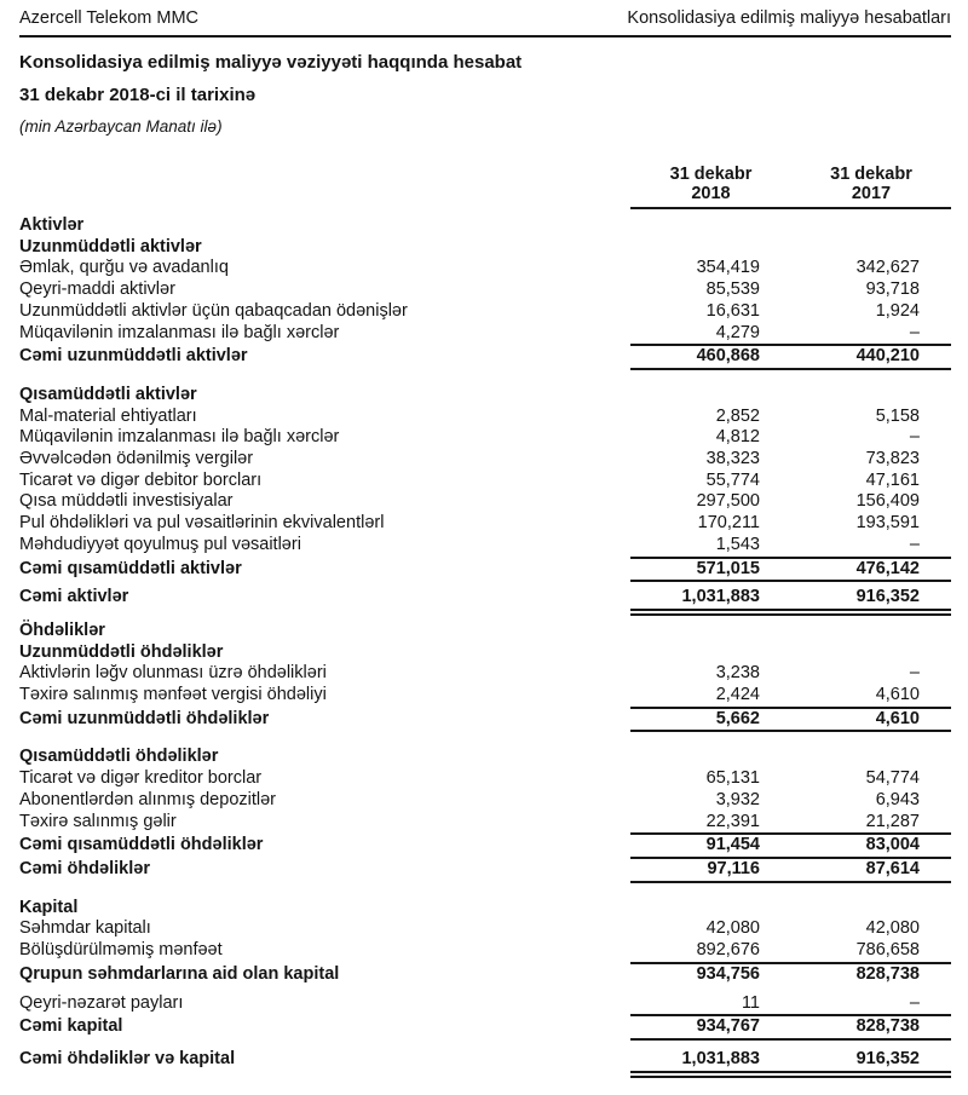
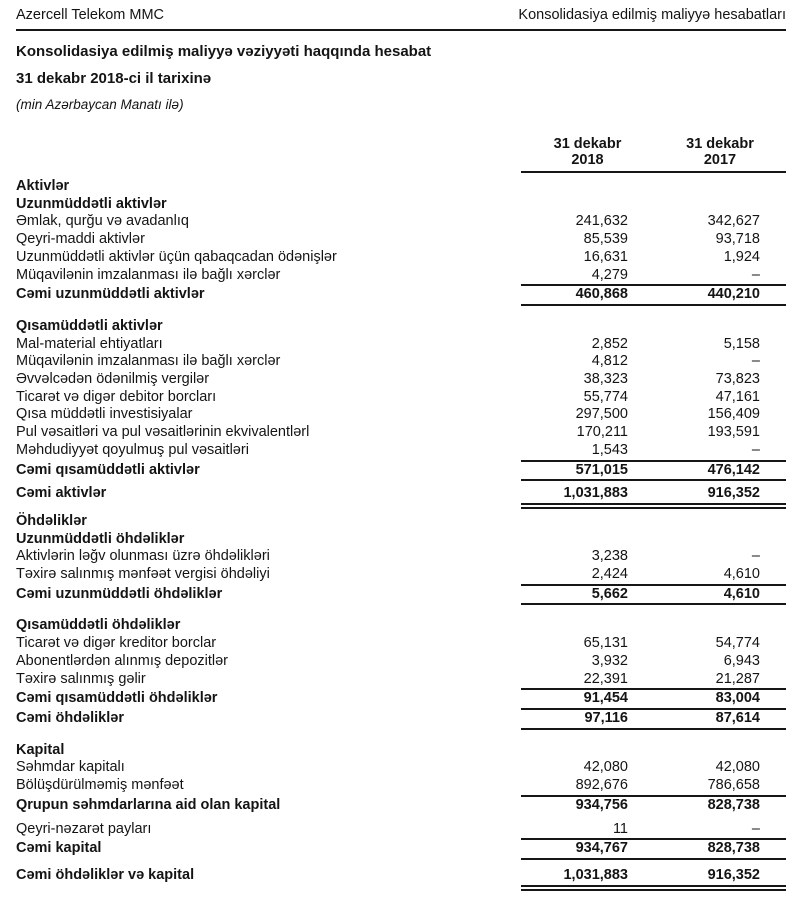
  Azercell Telekom MMC
  Konsolidasiya edilmiş maliyyə hesabatları
  Konsolidasiya edilmiş maliyyə vəziyyəti haqqında hesabat
  31 dekabr 2018-ci il tarixinə
  (min Azərbaycan Manatı ilə)
  31 dekabr
  2018
  31 dekabr
  2017
  Aktivlər
  Uzunmüddətli aktivlər
  Əmlak, qurğu və avadanlıq
- 354,419
+ 241,632
  342,627
  Qeyri-maddi aktivlər
  85,539
  93,718
  Uzunmüddətli aktivlər üçün qabaqcadan ödənişlər
  16,631
  1,924
  Müqavilənin imzalanması ilə bağlı xərclər
  4,279
  –
  Cəmi uzunmüddətli aktivlər
  460,868
  440,210
  Qısamüddətli aktivlər
  Mal-material ehtiyatları
  2,852
  5,158
  Müqavilənin imzalanması ilə bağlı xərclər
  4,812
  –
  Əvvəlcədən ödənilmiş vergilər
  38,323
  73,823
  Ticarət və digər debitor borcları
  55,774
  47,161
  Qısa müddətli investisiyalar
  297,500
  156,409
- Pul öhdəlikləri va pul vəsaitlərinin ekvivalentlərl
+ Pul vəsaitləri va pul vəsaitlərinin ekvivalentlərl
  170,211
  193,591
  Məhdudiyyət qoyulmuş pul vəsaitləri
  1,543
  –
  Cəmi qısamüddətli aktivlər
  571,015
  476,142
  Cəmi aktivlər
  1,031,883
  916,352
  Öhdəliklər
  Uzunmüddətli öhdəliklər
  Aktivlərin ləğv olunması üzrə öhdəlikləri
  3,238
  –
  Təxirə salınmış mənfəət vergisi öhdəliyi
  2,424
  4,610
  Cəmi uzunmüddətli öhdəliklər
  5,662
  4,610
  Qısamüddətli öhdəliklər
  Ticarət və digər kreditor borclar
  65,131
  54,774
  Abonentlərdən alınmış depozitlər
  3,932
  6,943
  Təxirə salınmış gəlir
  22,391
  21,287
  Cəmi qısamüddətli öhdəliklər
  91,454
  83,004
  Cəmi öhdəliklər
  97,116
  87,614
  Kapital
  Səhmdar kapitalı
  42,080
  42,080
  Bölüşdürülməmiş mənfəət
  892,676
  786,658
  Qrupun səhmdarlarına aid olan kapital
  934,756
  828,738
  Qeyri-nəzarət payları
  11
  –
  Cəmi kapital
  934,767
  828,738
  Cəmi öhdəliklər və kapital
  1,031,883
  916,352
